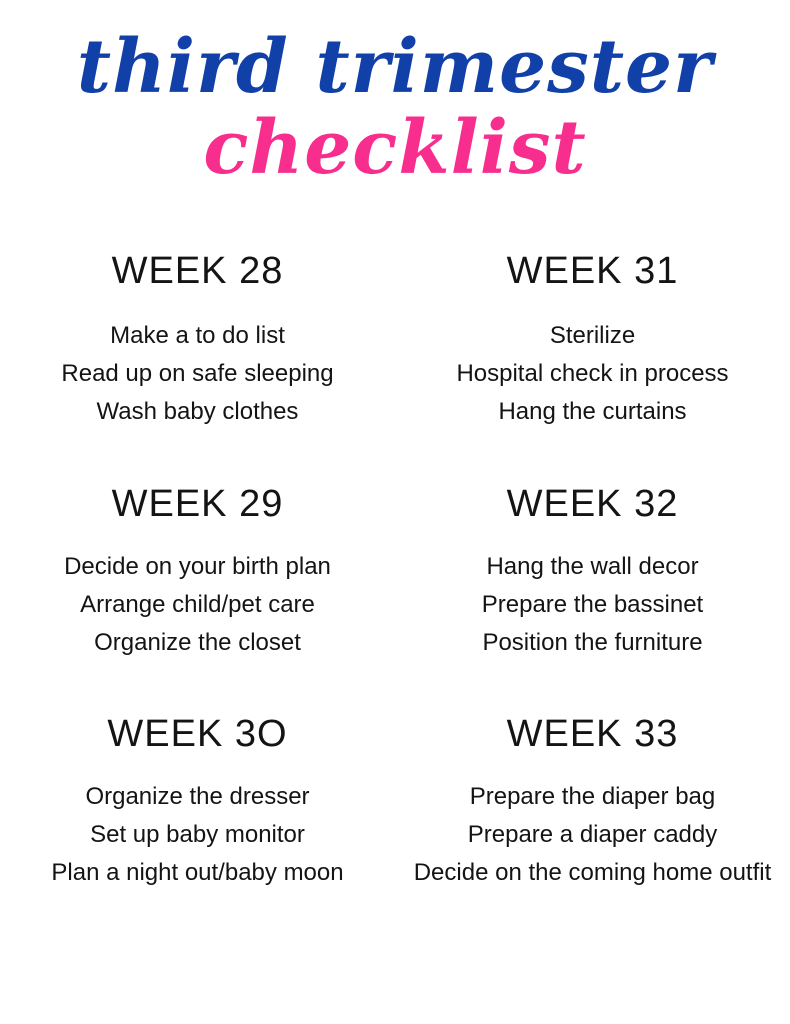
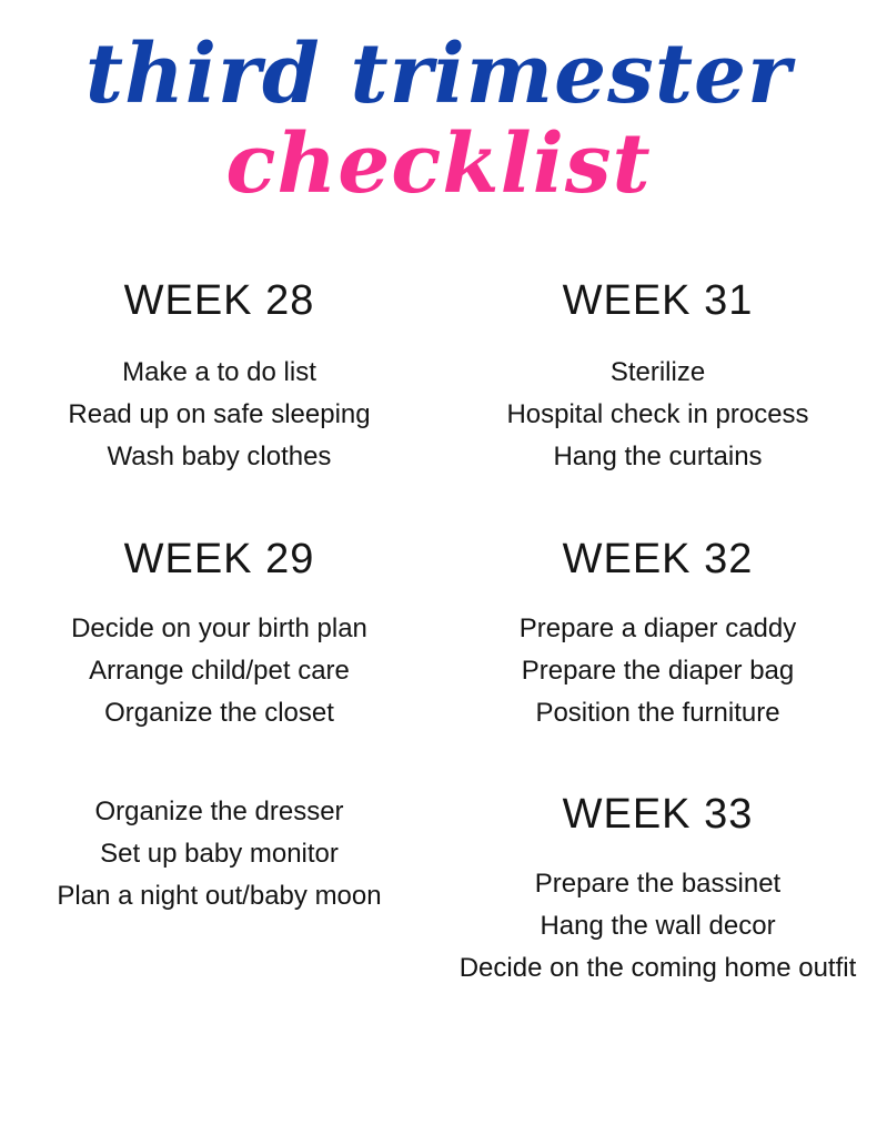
  third trimester
  checklist
  WEEK 28
  Make a to do list
  Read up on safe sleeping
  Wash baby clothes
  WEEK 29
  Decide on your birth plan
  Arrange child/pet care
  Organize the closet
- WEEK 3O
  Organize the dresser
  Set up baby monitor
  Plan a night out/baby moon
  WEEK 31
  Sterilize
  Hospital check in process
  Hang the curtains
  WEEK 32
- Hang the wall decor
+ Prepare a diaper caddy
- Prepare the bassinet
+ Prepare the diaper bag
  Position the furniture
  WEEK 33
- Prepare the diaper bag
+ Prepare the bassinet
- Prepare a diaper caddy
+ Hang the wall decor
  Decide on the coming home outfit
